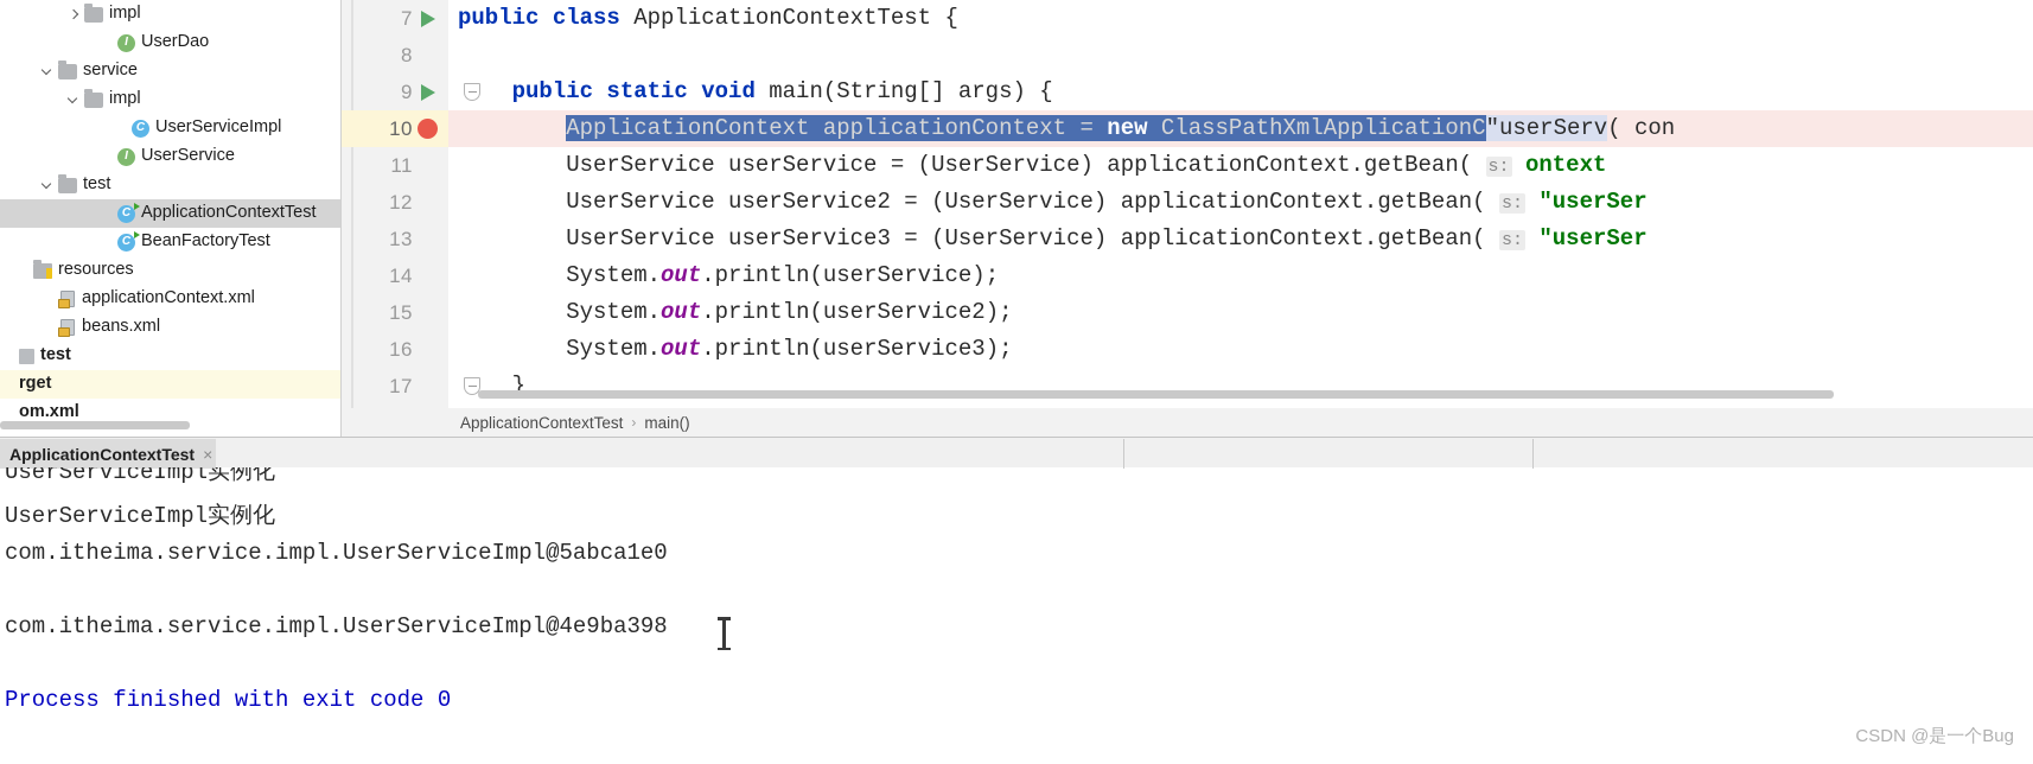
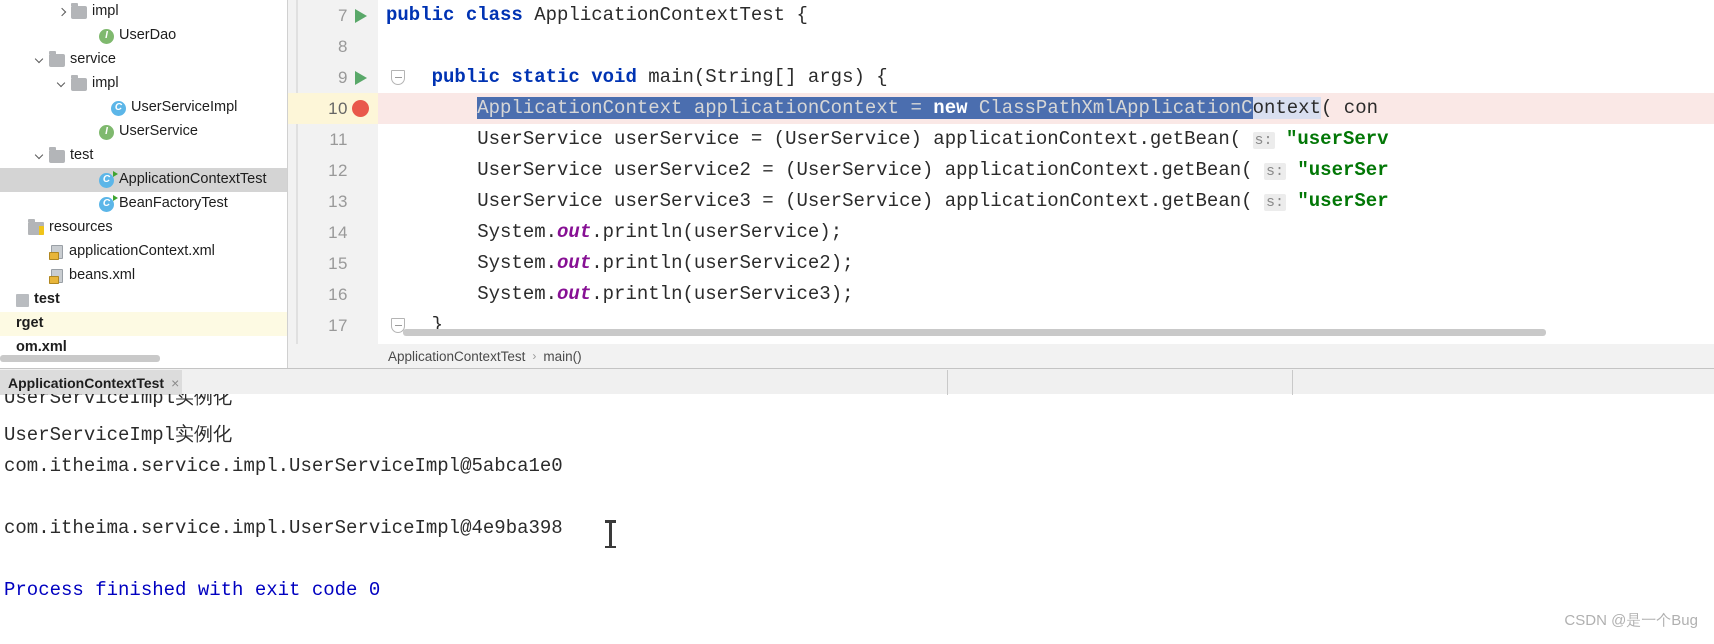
  impl
  I
  UserDao
  service
  impl
  C
  UserServiceImpl
  I
  UserService
  test
  C
  ApplicationContextTest
  C
  BeanFactoryTest
  resources
  applicationContext.xml
  beans.xml
  test
  rget
  om.xml
  7
  public class ApplicationContextTest {
  8
  9
  public static void main(String[] args) {
  10
- ApplicationContext applicationContext = new ClassPathXmlApplicationC"userServ( con
+ ApplicationContext applicationContext = new ClassPathXmlApplicationContext( con
  11
- UserService userService = (UserService) applicationContext.getBean( s: ontext
+ UserService userService = (UserService) applicationContext.getBean( s: "userServ
  12
  UserService userService2 = (UserService) applicationContext.getBean( s: "userSer
  13
  UserService userService3 = (UserService) applicationContext.getBean( s: "userSer
  14
  System.out.println(userService);
  15
  System.out.println(userService2);
  16
  System.out.println(userService3);
  17
  }
  ApplicationContextTest
  ›
  main()
  ApplicationContextTest
  ×
  UserServiceImpl实例化
  UserServiceImpl实例化
  com.itheima.service.impl.UserServiceImpl@5abca1e0
  com.itheima.service.impl.UserServiceImpl@4e9ba398
  Process finished with exit code 0
  CSDN @是一个Bug
